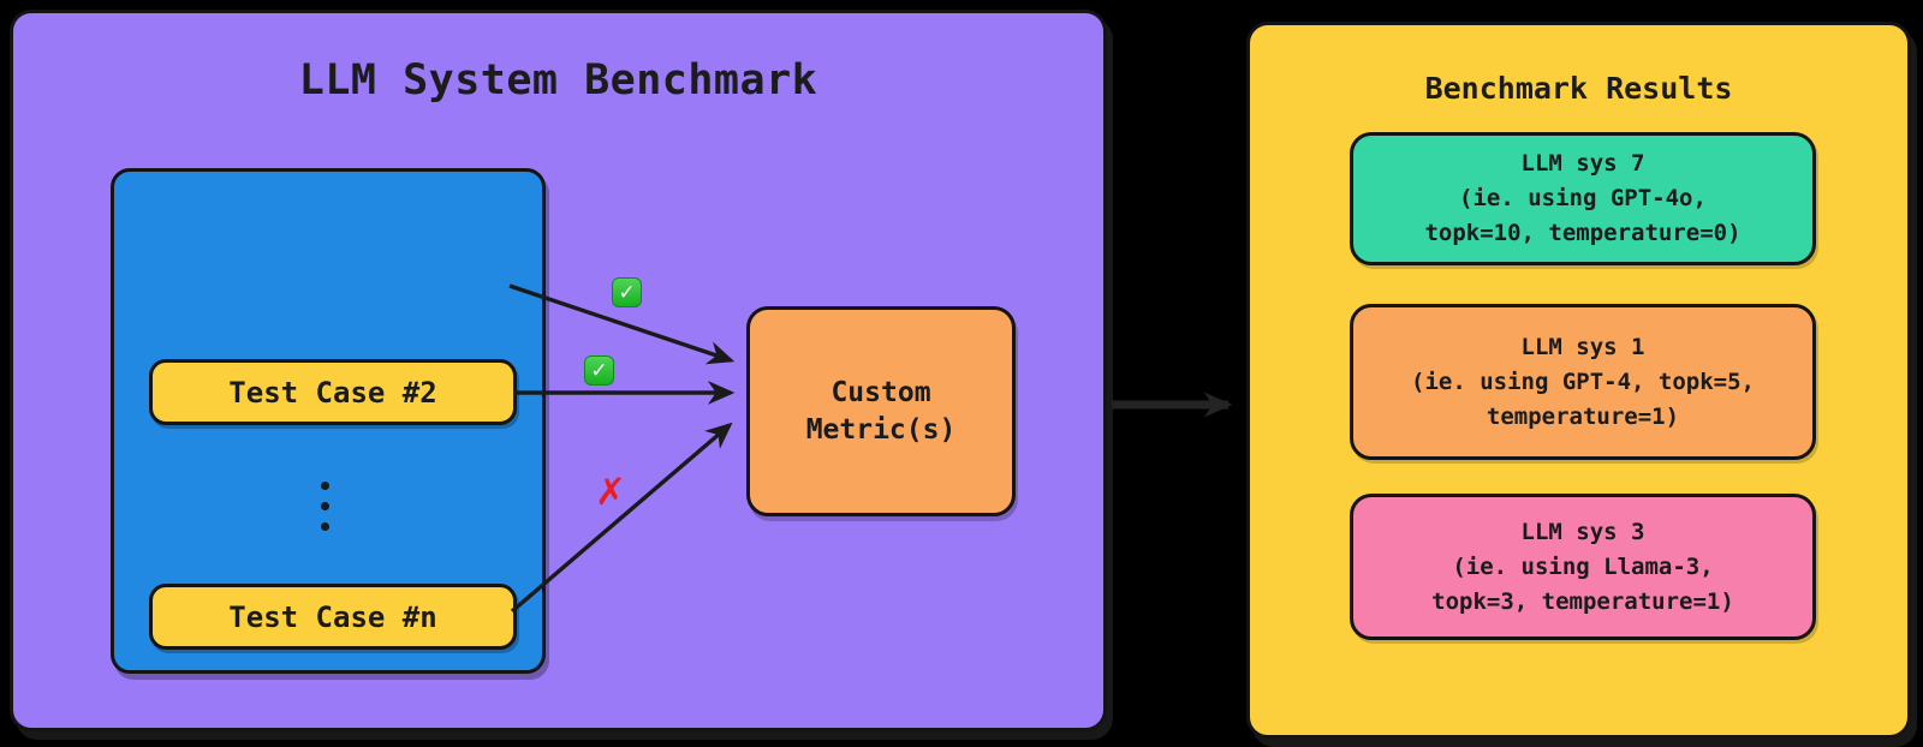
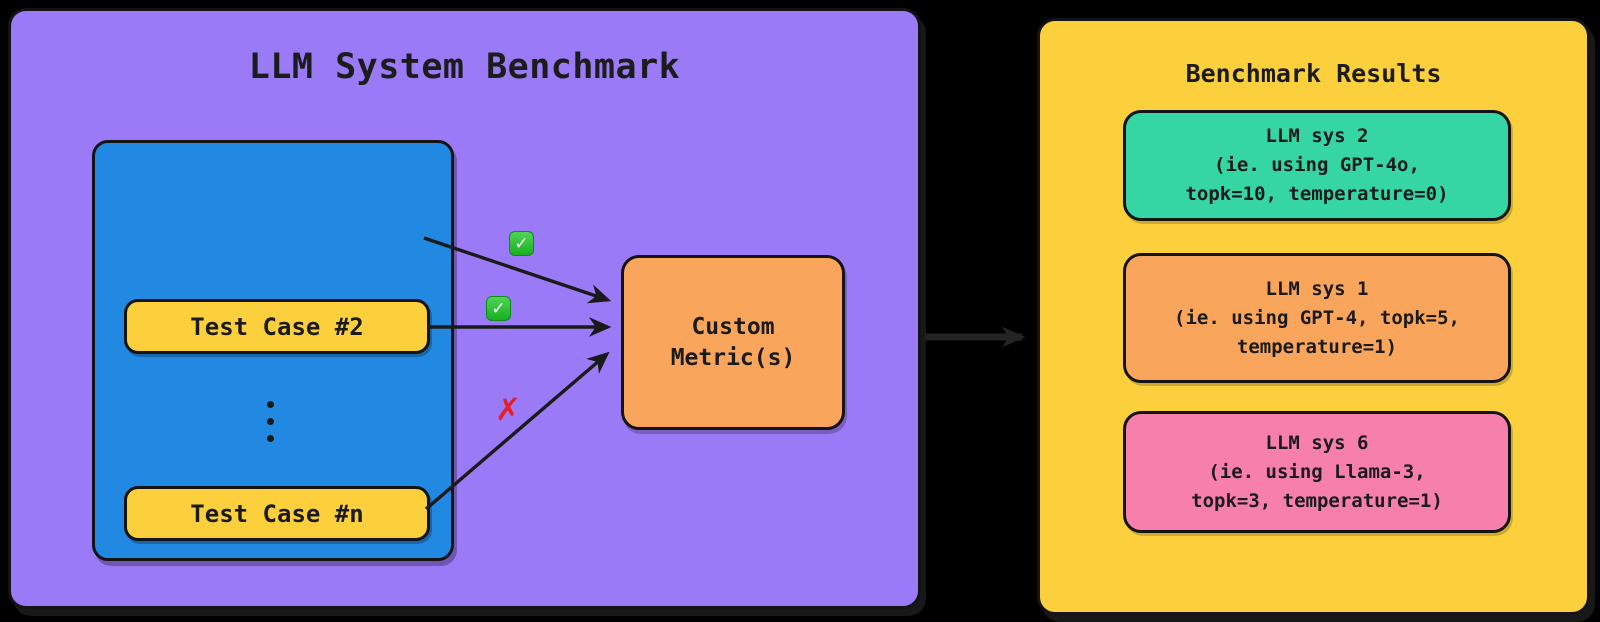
  LLM System Benchmark
  Test Case #2
  Test Case #n
  Custom
  Metric(s)
  Benchmark Results
- LLM sys 7
+ LLM sys 2
  (ie. using GPT-4o,
  topk=10, temperature=0)
  LLM sys 1
  (ie. using GPT-4, topk=5,
  temperature=1)
- LLM sys 3
+ LLM sys 6
  (ie. using Llama-3,
  topk=3, temperature=1)
  ✓
  ✓
  ✗
